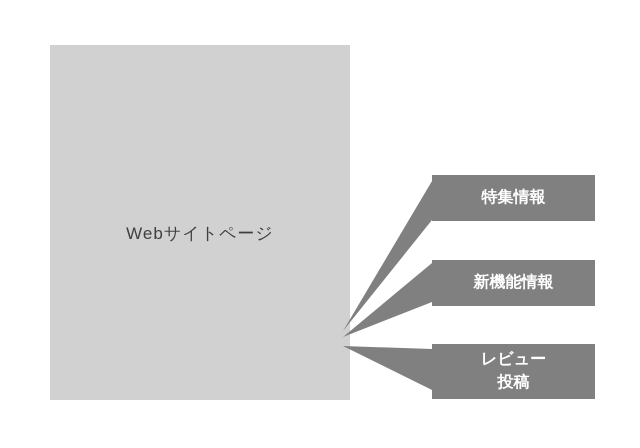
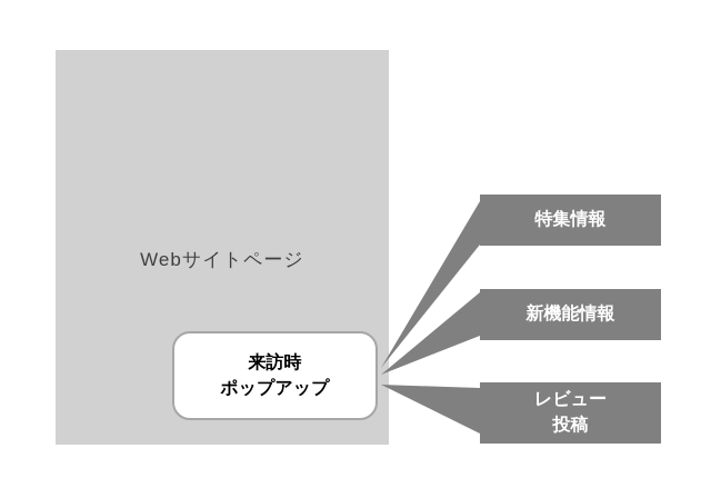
  Webサイトページ
+ 来訪時
+ ポップアップ
  特集情報
  新機能情報
  レビュー
  投稿
